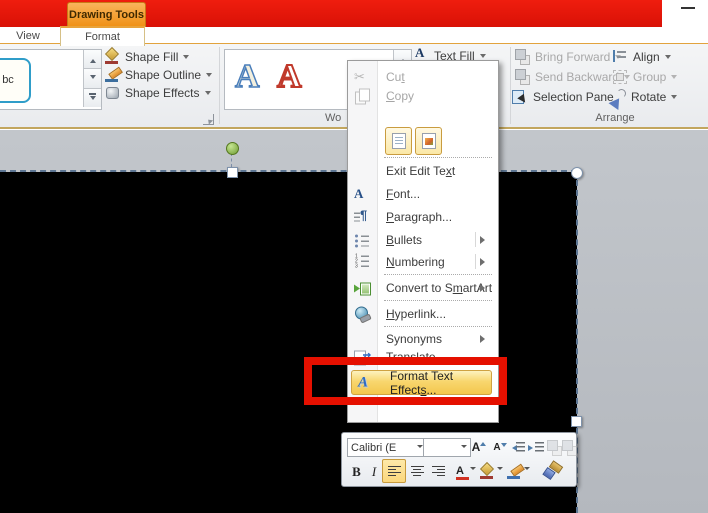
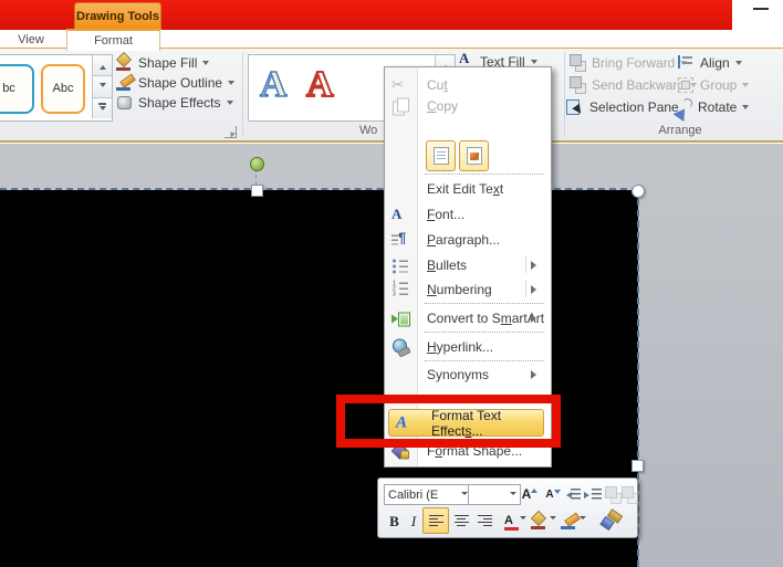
  Drawing Tools
  View
  Format
  bc
+ Abc
  Shape Fill
  Shape Outline
  Shape Effects
  A
  A
  Wo
  A
  Text Fill
  Bring Forward
  Send Backwar
  Selection Pane
  Align
  Group
  Rotate
  Arrange
  ✂
  Cut
  Copy
  Exit Edit Text
  A
  Font...
  ¶
  Paragraph...
  Bullets
  Numbering
  Convert to SmartArt
  Hyperlink...
  Synonyms
- Translate
  A
  Format Text Effects...
+ Format Shape...
  Calibri (E
  A
  A
  B
  I
  A
